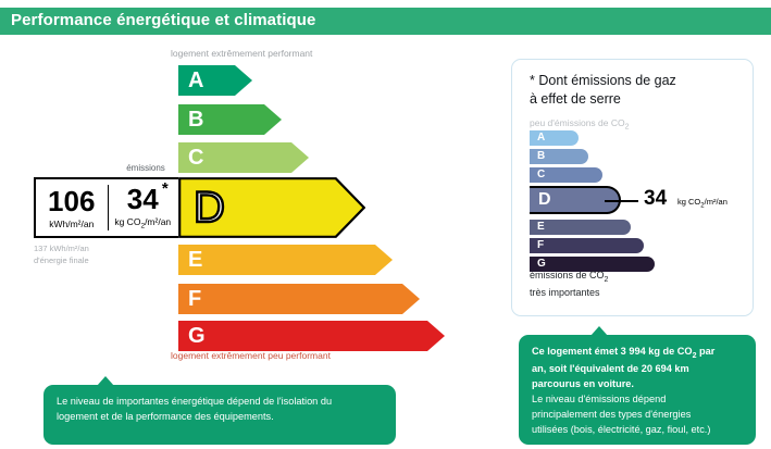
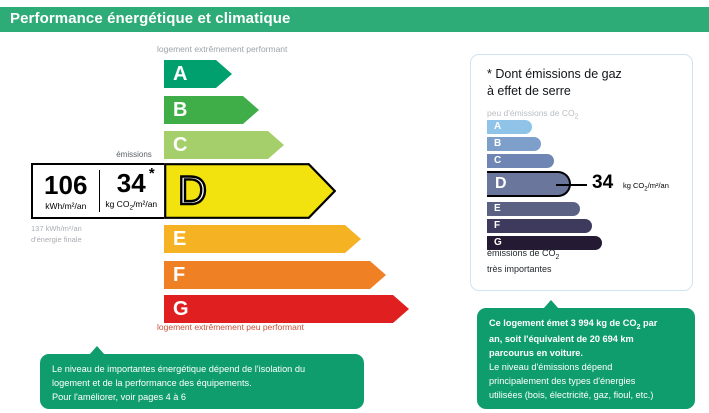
  Performance énergétique et climatique
  logement extrêmement performant
  logement extrêmement peu performant
  A
  B
  C
  D
  E
  F
  G
  émissions
  106
  kWh/m²/an
  34
  *
  kg CO /m²/an
  137 kWh/m²/an
  d'énergie finale
  * Dont émissions de gaz
  à effet de serre
  peu d'émissions de CO
  A
  B
  C
  D
  E
  F
  G
  34
  kg CO /m²/an
  émissions de CO
  très importantes
  Le niveau de importantes énergétique dépend de l'isolation du
  logement et de la performance des équipements.
+ Pour l'améliorer, voir pages 4 à 6
  Ce logement émet 3 994 kg de CO par
  an, soit l'équivalent de 20 694 km
  parcourus en voiture.
  Le niveau d'émissions dépend
  principalement des types d'énergies
  utilisées (bois, électricité, gaz, fioul, etc.)
